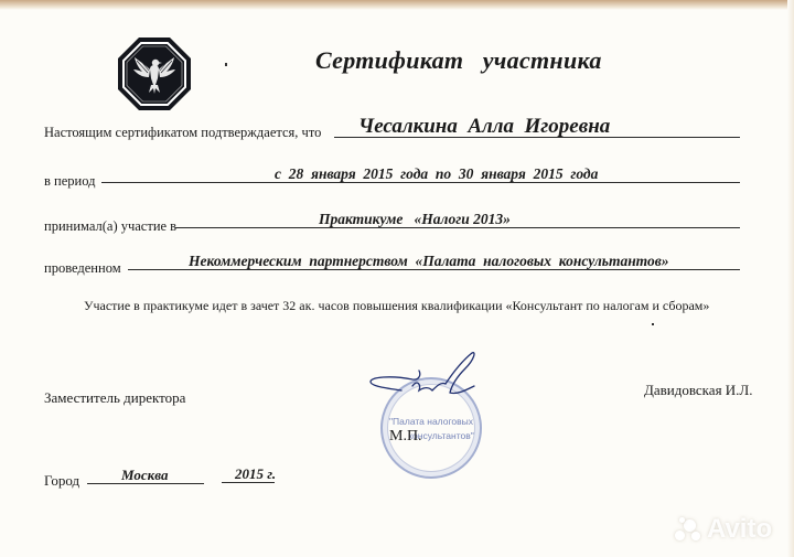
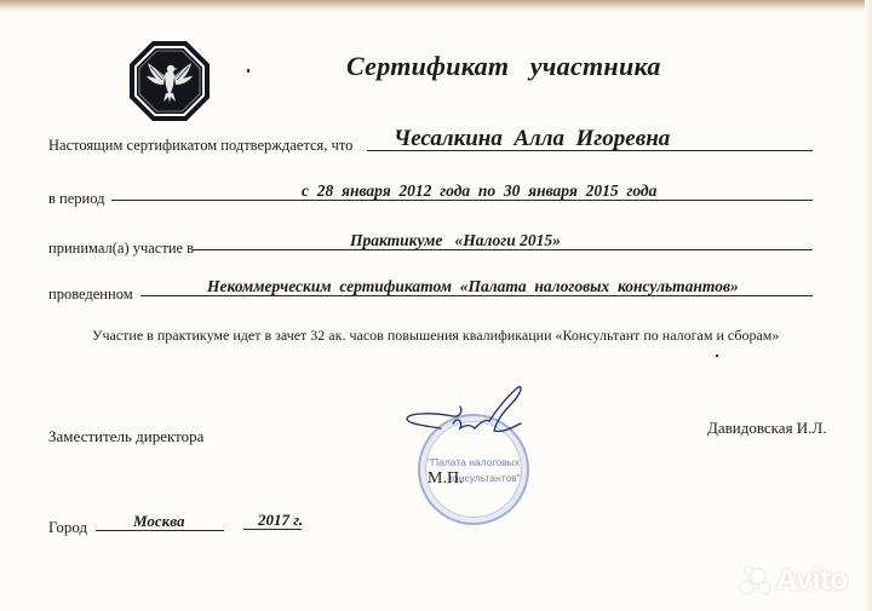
  Сертификат участника
  Настоящим сертификатом подтверждается, что
  Чесалкина Алла Игоревна
  в период
- с 28 января 2015 года по 30 января 2015 года
+ с 28 января 2012 года по 30 января 2015 года
  принимал(а) участие в
- Практикуме «Налоги 2013»
+ Практикуме «Налоги 2015»
  проведенном
- Некоммерческим партнерством «Палата налоговых консультантов»
+ Некоммерческим сертификатом «Палата налоговых консультантов»
  Участие в практикуме идет в зачет 32 ак. часов повышения квалификации «Консультант по налогам и сборам»
  Заместитель директора
  Давидовская И.Л.
  "Палата налоговых
  консультантов"
  М.П.
  Город
  Москва
- 2015 г.
+ 2017 г.
  Avito
